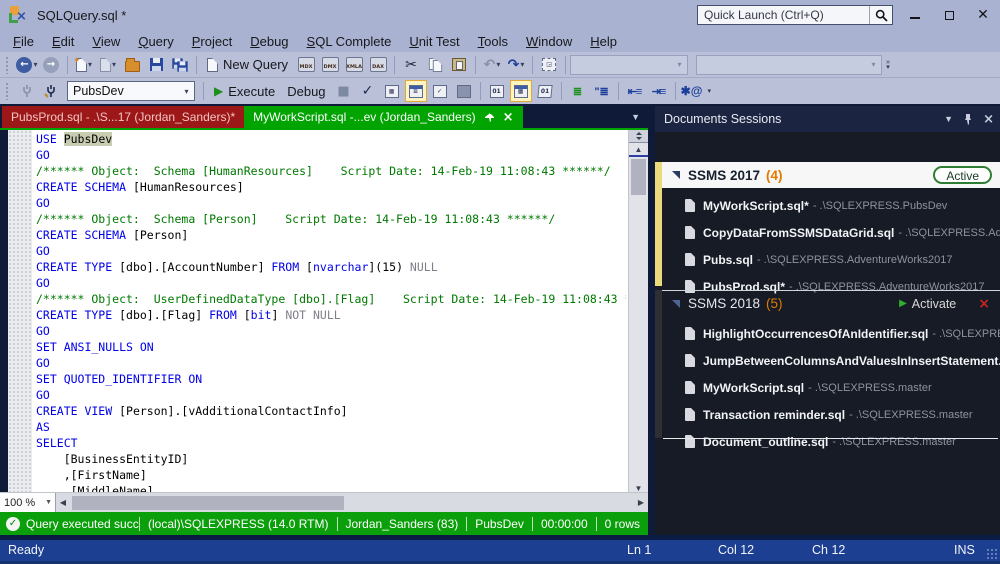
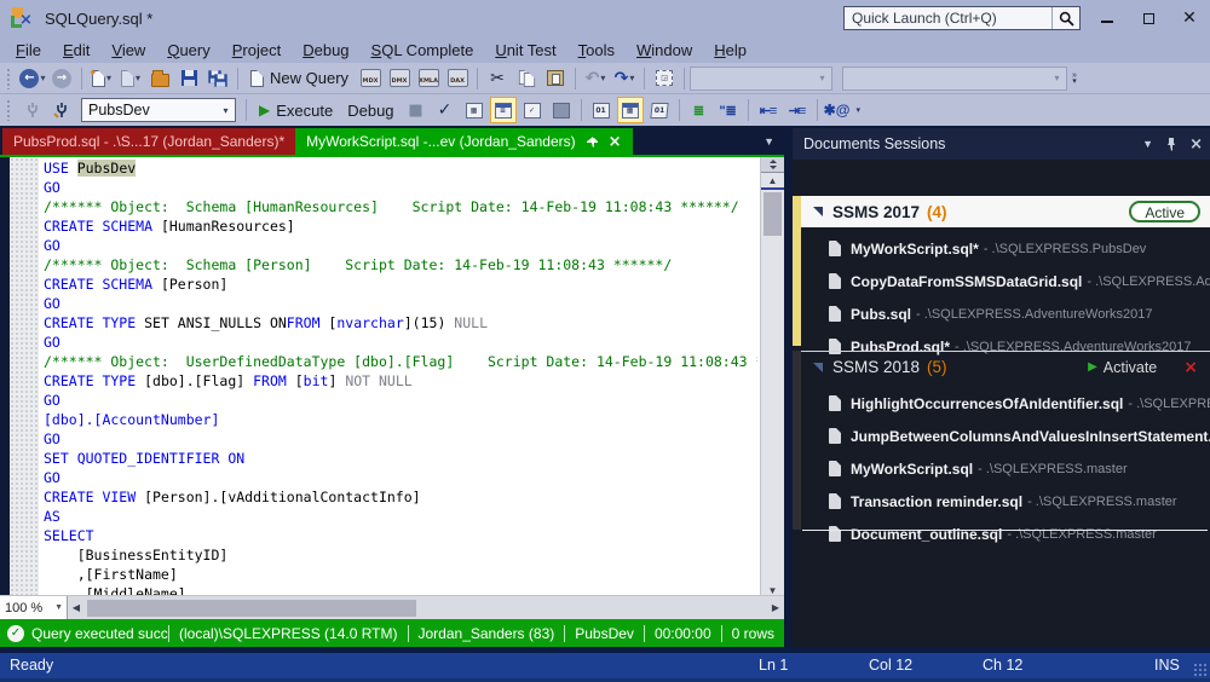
  ⨯
  SQLQuery.sql *
  Quick Launch (Ctrl+Q)
  ✕
  File
  Edit
  View
  Query
  Project
  Debug
  SQL Complete
  Unit Test
  Tools
  Window
  Help
  ←
  ▾
  →
  ✦
  ▾
  ▾
  New Query
  ✂
  ↶
  ▾
  ↷
  ▾
  ▾
  ▾
  PubsDev
  ▾
  ▶
  Execute
  Debug
  ■
  ✓
  ≣
  "≣
  ⇤≡
  ⇥≡
  ✱@
  PubsProd.sql - .\S...17 (Jordan_Sanders)*
  MyWorkScript.sql -...ev (Jordan_Sanders)
  ×
  ▼
  USE PubsDev
  GO
  /****** Object: Schema [HumanResources] Script Date: 14-Feb-19 11:08:43 ******/
  CREATE SCHEMA [HumanResources]
  GO
  /****** Object: Schema [Person] Script Date: 14-Feb-19 11:08:43 ******/
  CREATE SCHEMA [Person]
  GO
- CREATE TYPE [dbo].[AccountNumber] FROM [nvarchar](15) NULL
+ CREATE TYPE SET ANSI_NULLS ONFROM [nvarchar](15) NULL
  GO
  /****** Object: UserDefinedDataType [dbo].[Flag] Script Date: 14-Feb-19 11:08:43
  CREATE TYPE [dbo].[Flag] FROM [bit] NOT NULL
  GO
- SET ANSI_NULLS ON
+ [dbo].[AccountNumber]
  GO
  SET QUOTED_IDENTIFIER ON
  GO
  CREATE VIEW [Person].[vAdditionalContactInfo]
  AS
  SELECT
  [BusinessEntityID]
  ,[FirstName]
  ,[MiddleName]
  ▲
  ▼
  100 %
  ◀
  ▶
  ✓
  Query executed succ
  (local)\SQLEXPRESS (14.0 RTM)
  Jordan_Sanders (83)
  PubsDev
  00:00:00
  0 rows
  Documents Sessions
  ▼
  ×
  SSMS 2017
  (4)
  Active
  MyWorkScript.sql*
  - .\SQLEXPRESS.PubsDev
  CopyDataFromSSMSDataGrid.sql
  Pubs.sql
  - .\SQLEXPRESS.AdventureWorks2017
  PubsProd.sql*
  - .\SQLEXPRESS.AdventureWorks2017
  SSMS 2018
  (5)
  ▶
  Activate
  ×
  HighlightOccurrencesOfAnIdentifier.sql
  JumpBetweenColumnsAndValuesInInsertStatement
  MyWorkScript.sql
  - .\SQLEXPRESS.master
  Transaction reminder.sql
  - .\SQLEXPRESS.master
  Document_outline.sql
  - .\SQLEXPRESS.master
  Ready
  Ln 1
  Col 12
  Ch 12
  INS
